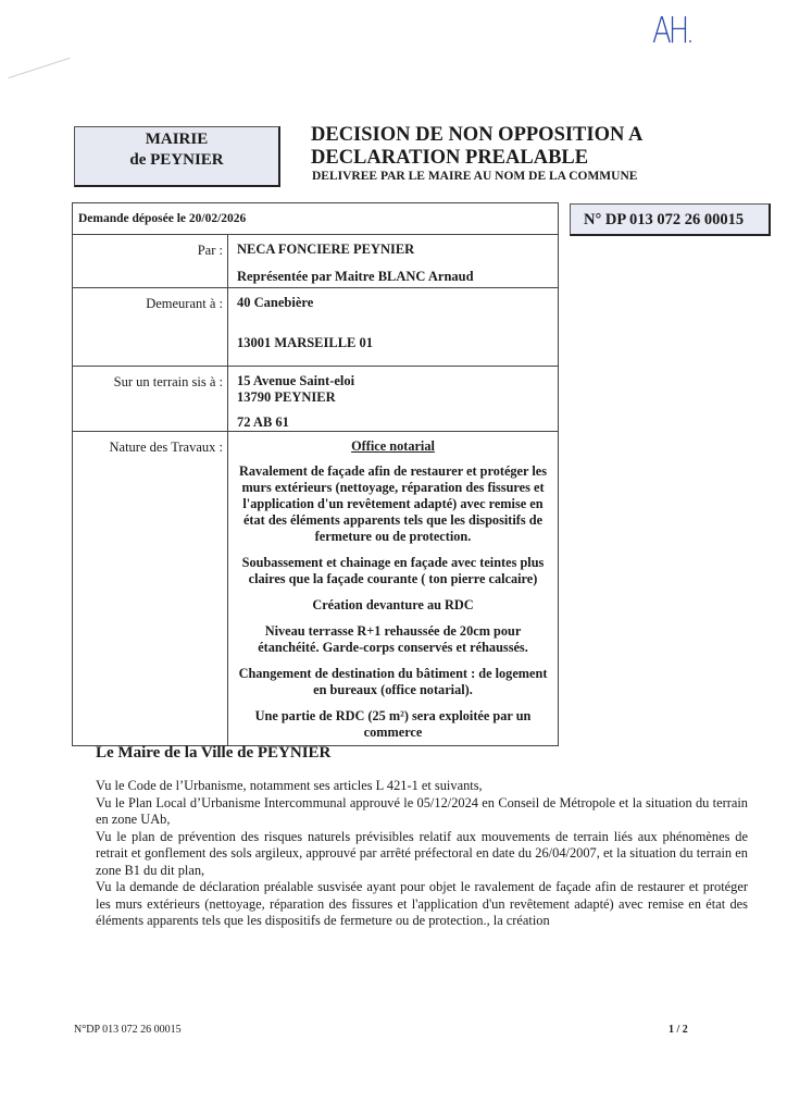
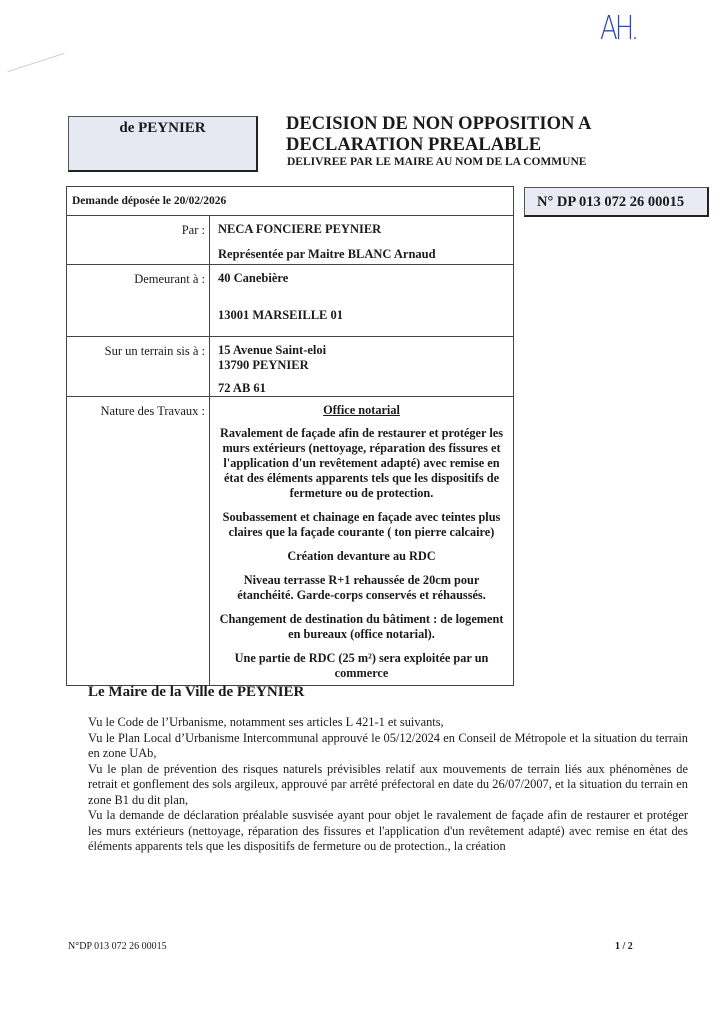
  AH.
- MAIRIE
  de PEYNIER
  DECISION DE NON OPPOSITION A
  DECLARATION PREALABLE
  DELIVREE PAR LE MAIRE AU NOM DE LA COMMUNE
  N° DP 013 072 26 00015
  Demande déposée le 20/02/2026
  Par :	NECA FONCIERE PEYNIER Représentée par Maitre BLANC Arnaud
  Demeurant à :	40 Canebière 13001 MARSEILLE 01
  Sur un terrain sis à :	15 Avenue Saint-eloi 13790 PEYNIER 72 AB 61
  Nature des Travaux :	Office notarial Ravalement de façade afin de restaurer et protéger les murs extérieurs (nettoyage, réparation des fissures et l'application d'un revêtement adapté) avec remise en état des éléments apparents tels que les dispositifs de fermeture ou de protection. Soubassement et chainage en façade avec teintes plus claires que la façade courante ( ton pierre calcaire) Création devanture au RDC Niveau terrasse R+1 rehaussée de 20cm pour étanchéité. Garde-corps conservés et réhaussés. Changement de destination du bâtiment : de logement en bureaux (office notarial). Une partie de RDC (25 m²) sera exploitée par un commerce
  Le Maire de la Ville de PEYNIER
  Vu le Code de l’Urbanisme, notamment ses articles L 421-1 et suivants,
  Vu le Plan Local d’Urbanisme Intercommunal approuvé le 05/12/2024 en Conseil de Métropole et la situation du terrain en zone UAb,
- Vu le plan de prévention des risques naturels prévisibles relatif aux mouvements de terrain liés aux phénomènes de retrait et gonflement des sols argileux, approuvé par arrêté préfectoral en date du 26/04/2007, et la situation du terrain en zone B1 du dit plan,
+ Vu le plan de prévention des risques naturels prévisibles relatif aux mouvements de terrain liés aux phénomènes de retrait et gonflement des sols argileux, approuvé par arrêté préfectoral en date du 26/07/2007, et la situation du terrain en zone B1 du dit plan,
  Vu la demande de déclaration préalable susvisée ayant pour objet le ravalement de façade afin de restaurer et protéger les murs extérieurs (nettoyage, réparation des fissures et l'application d'un revêtement adapté) avec remise en état des éléments apparents tels que les dispositifs de fermeture ou de protection., la création
  N°DP 013 072 26 00015
  1 / 2
